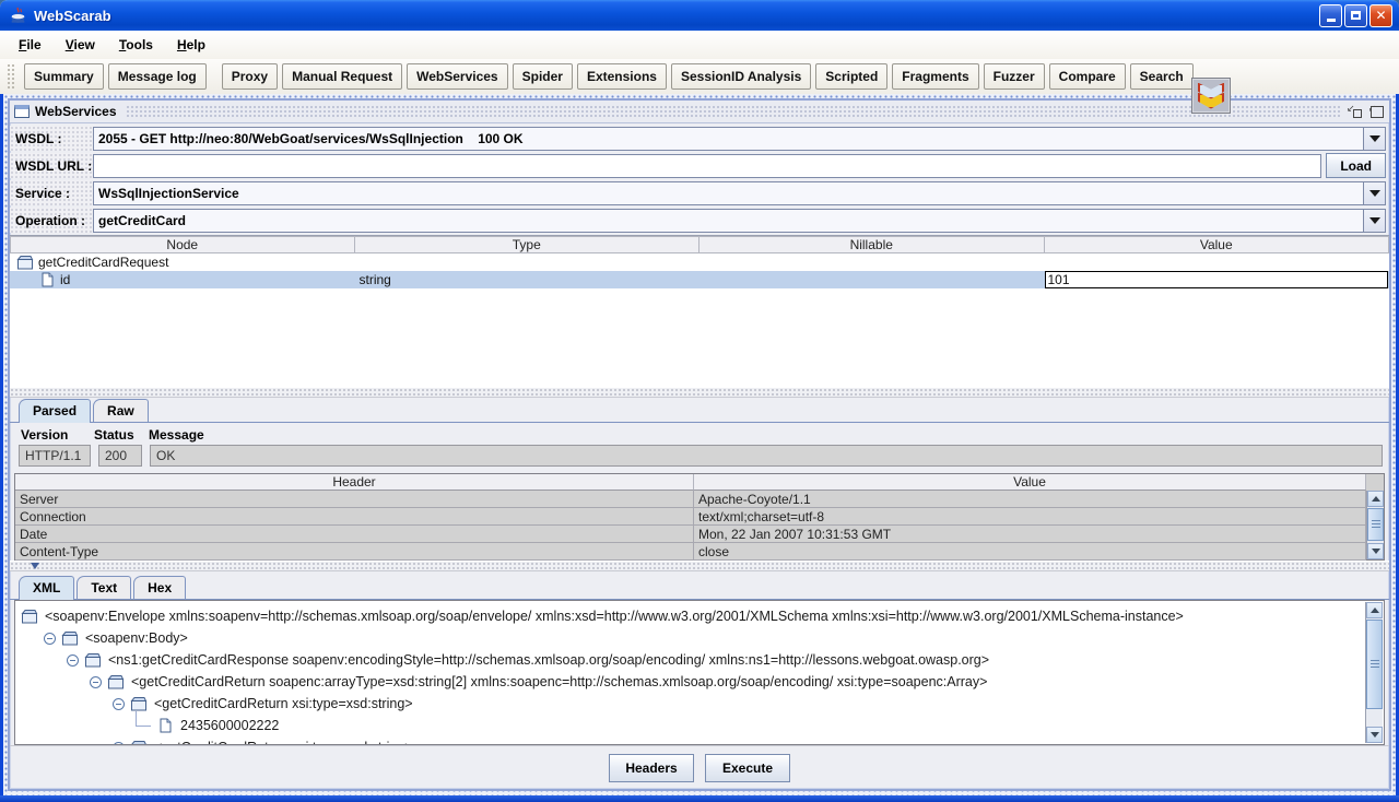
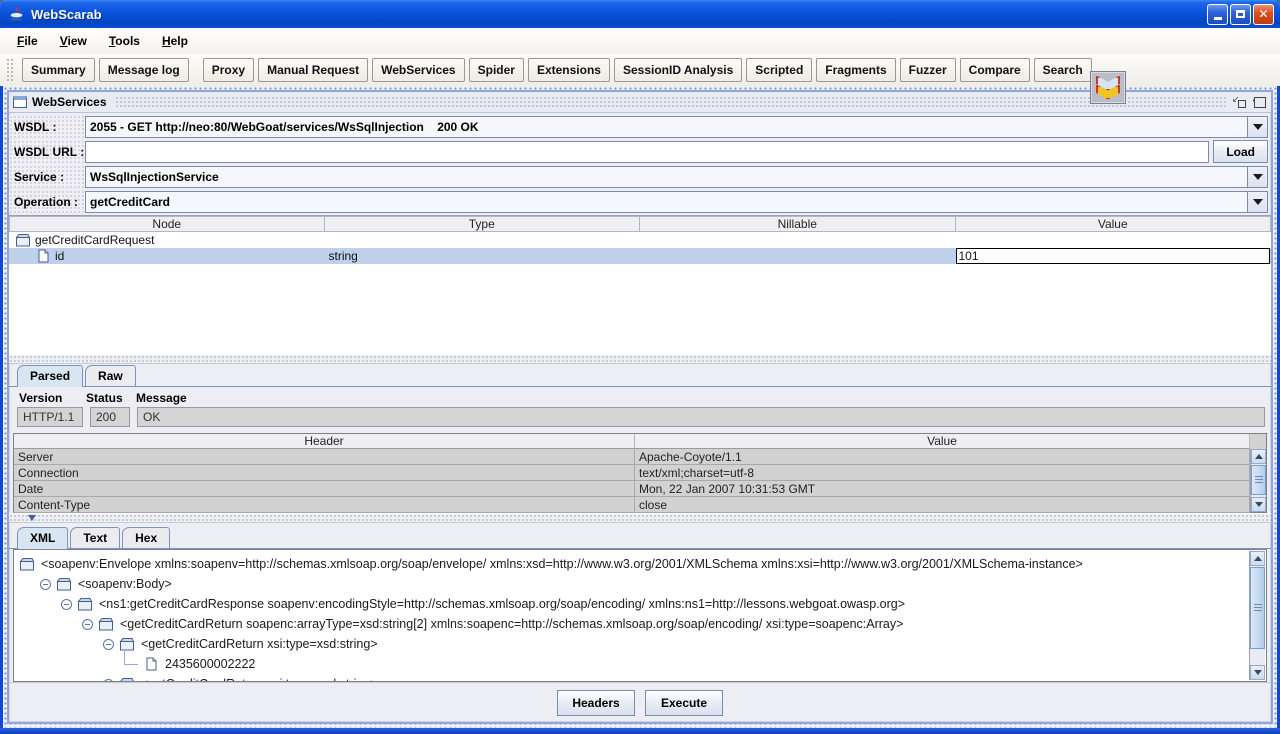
  WebScarab
  ✕
  File
  View
  Tools
  Help
  Summary
  Message log
  Proxy
  Manual Request
  WebServices
  Spider
  Extensions
  SessionID Analysis
  Scripted
  Fragments
  Fuzzer
  Compare
  Search
  WebServices
  ↙
  WSDL :
- 2055 - GET http://neo:80/WebGoat/services/WsSqlInjection 100 OK
+ 2055 - GET http://neo:80/WebGoat/services/WsSqlInjection 200 OK
  WSDL URL :
  Load
  Service :
  WsSqlInjectionService
  Operation :
  getCreditCard
  Node
  Type
  Nillable
  Value
  getCreditCardRequest
  id
  string
  101
  Parsed
  Raw
  Version
  Status
  Message
  HTTP/1.1
  200
  OK
  Header
  Value
  Server
  Apache-Coyote/1.1
  Connection
  text/xml;charset=utf-8
  Date
  Mon, 22 Jan 2007 10:31:53 GMT
  Content-Type
  close
  XML
  Text
  Hex
  <soapenv:Envelope xmlns:soapenv=http://schemas.xmlsoap.org/soap/envelope/ xmlns:xsd=http://www.w3.org/2001/XMLSchema xmlns:xsi=http://www.w3.org/2001/XMLSchema-instance>
  <soapenv:Body>
  <ns1:getCreditCardResponse soapenv:encodingStyle=http://schemas.xmlsoap.org/soap/encoding/ xmlns:ns1=http://lessons.webgoat.owasp.org>
  <getCreditCardReturn soapenc:arrayType=xsd:string[2] xmlns:soapenc=http://schemas.xmlsoap.org/soap/encoding/ xsi:type=soapenc:Array>
  <getCreditCardReturn xsi:type=xsd:string>
  2435600002222
  Headers
  Execute
